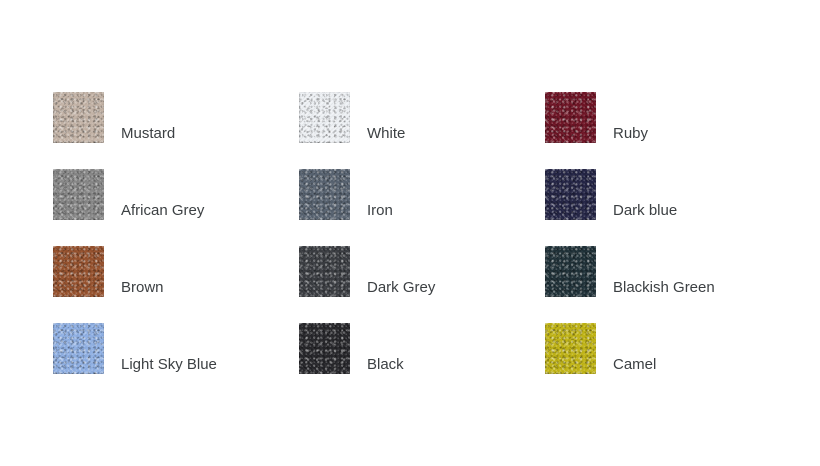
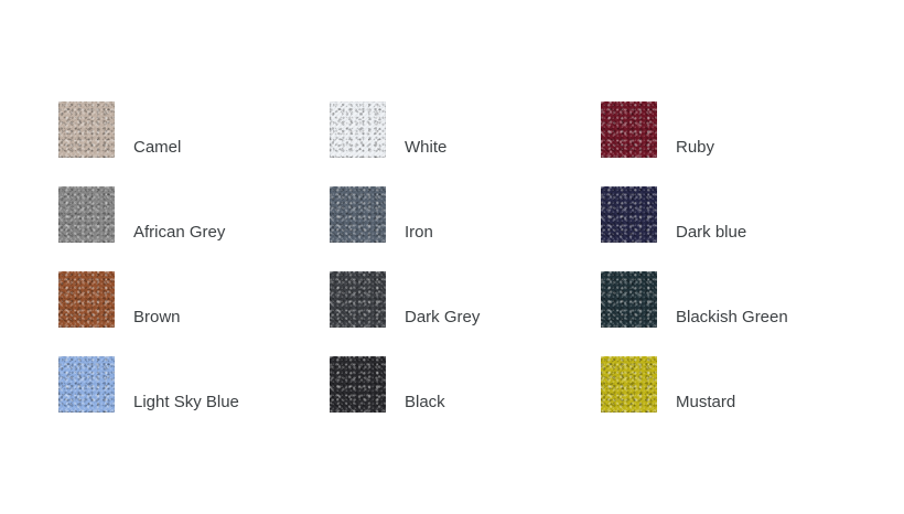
- Mustard
+ Camel
  White
  Ruby
  African Grey
  Iron
  Dark blue
  Brown
  Dark Grey
  Blackish Green
  Light Sky Blue
  Black
- Camel
+ Mustard
